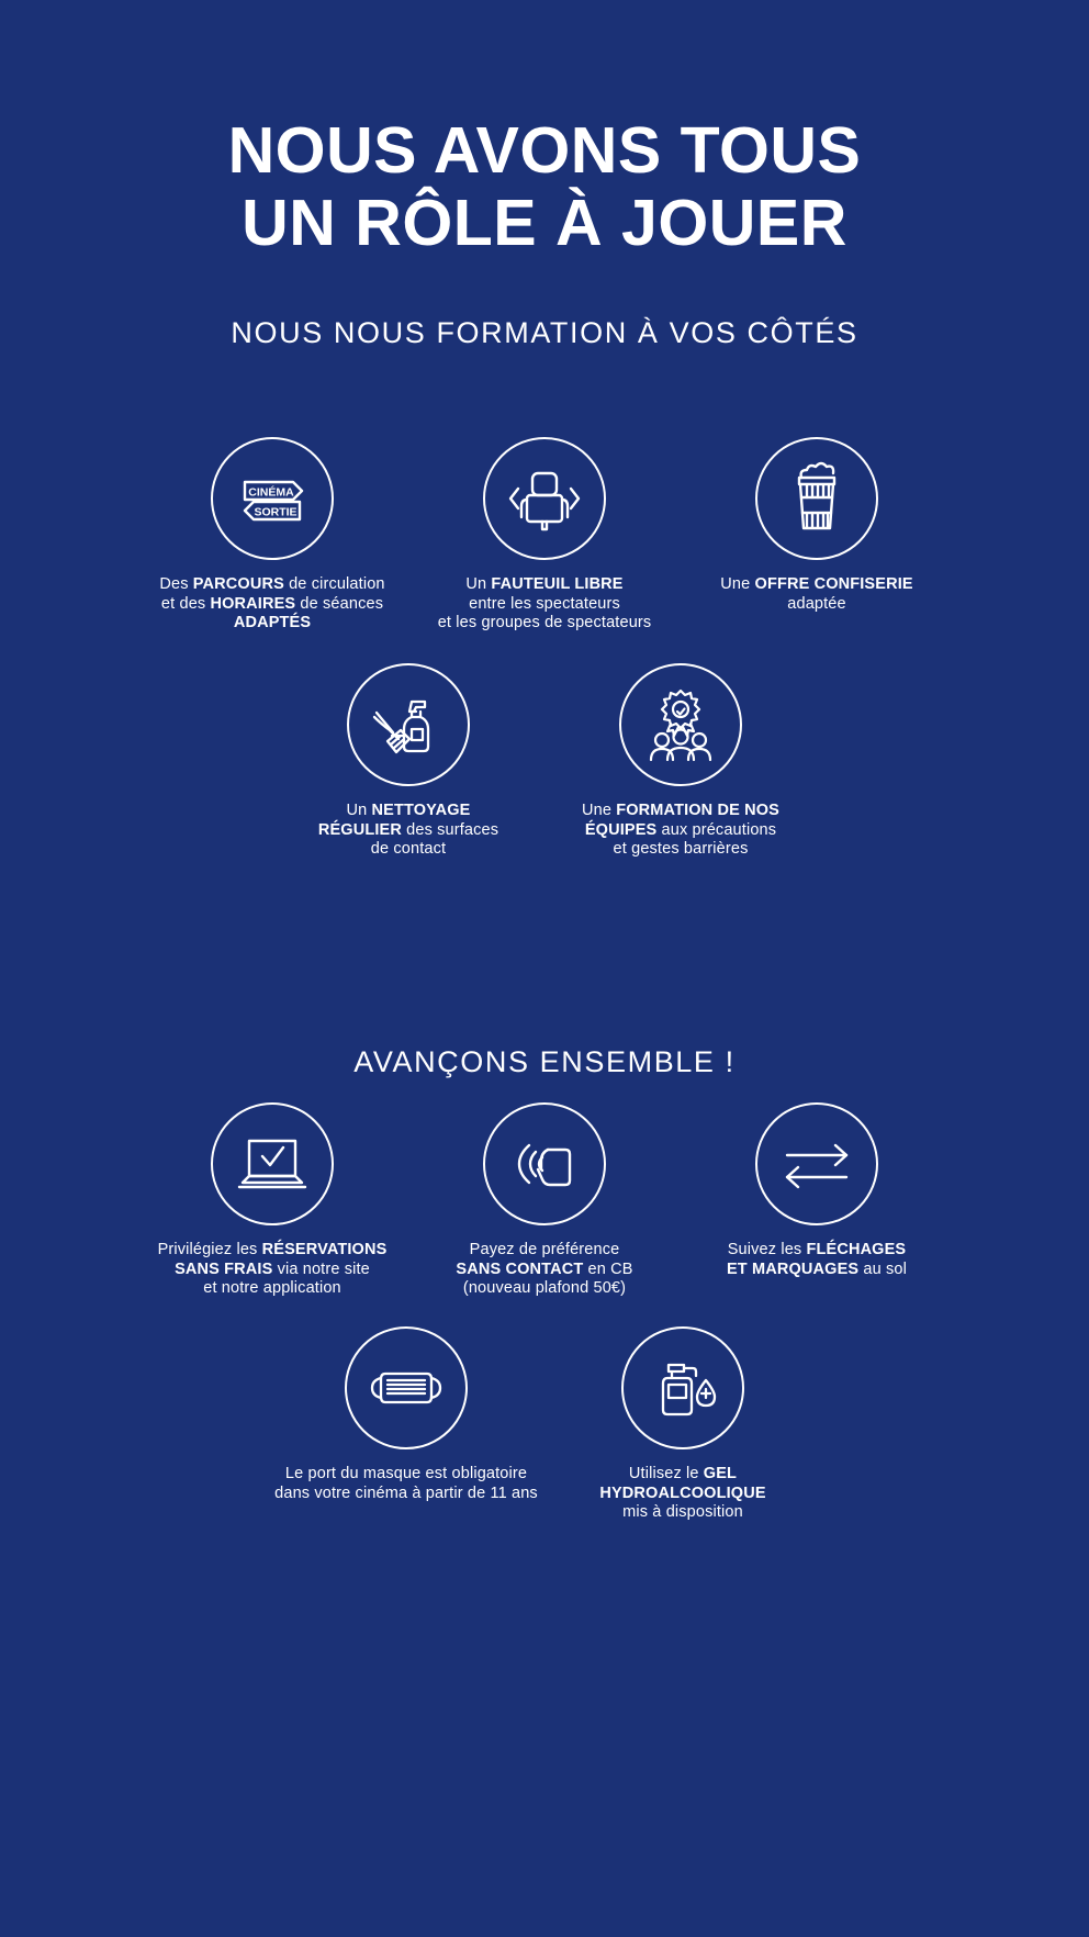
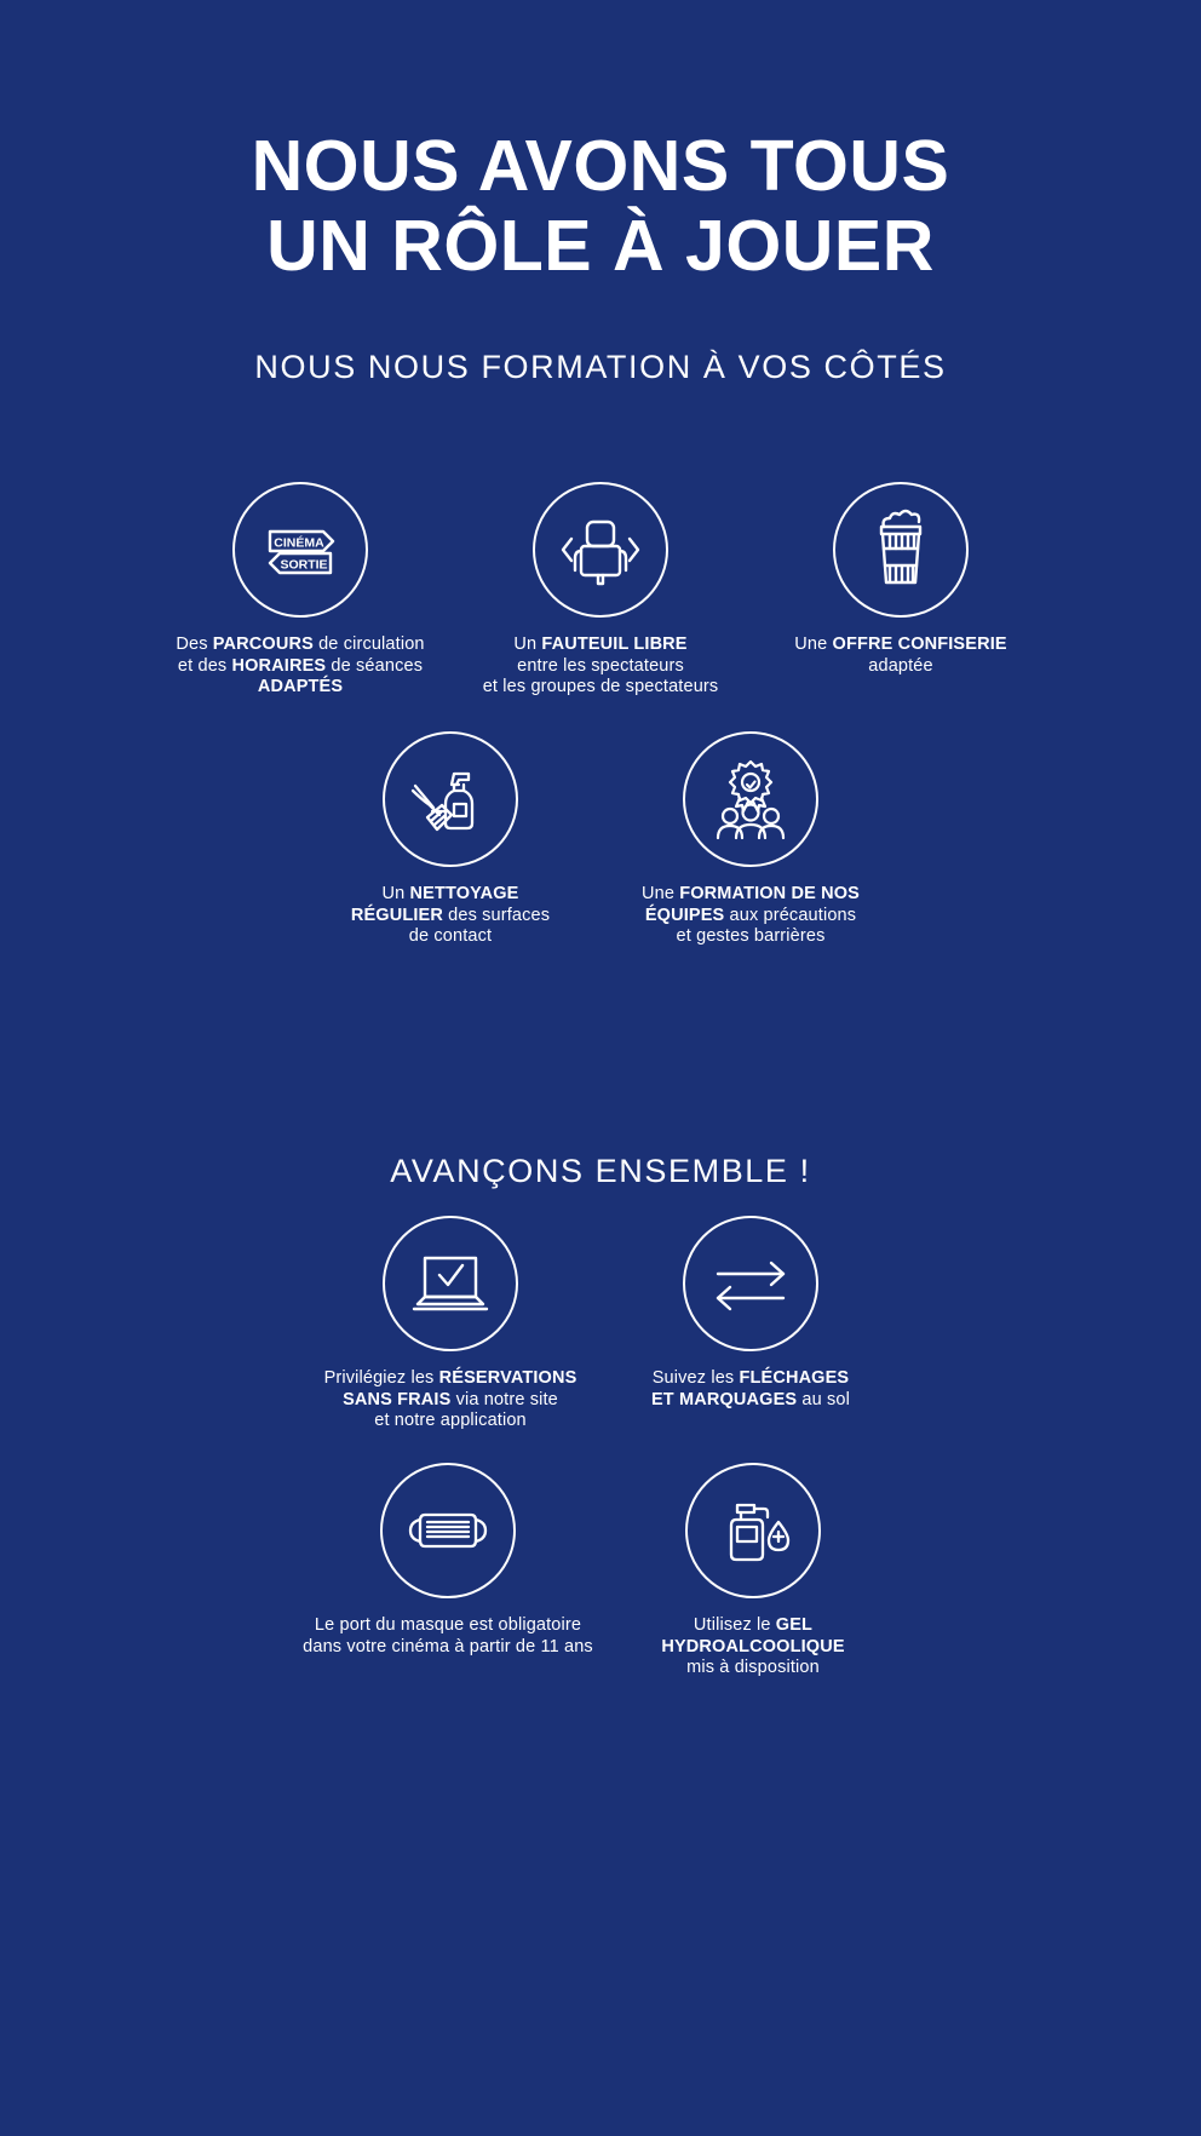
  NOUS AVONS TOUS
  UN RÔLE À JOUER
  NOUS NOUS FORMATION À VOS CÔTÉS
  CINÉMA
  SORTIE
  Des PARCOURS de circulation
  et des HORAIRES de séances
  ADAPTÉS
  Un FAUTEUIL LIBRE
  entre les spectateurs
  et les groupes de spectateurs
  Une OFFRE CONFISERIE
  adaptée
  Un NETTOYAGE
  RÉGULIER des surfaces
  de contact
  Une FORMATION DE NOS
  ÉQUIPES aux précautions
  et gestes barrières
  AVANÇONS ENSEMBLE !
  Privilégiez les RÉSERVATIONS
  SANS FRAIS via notre site
  et notre application
- Payez de préférence
- SANS CONTACT en CB
- (nouveau plafond 50€)
  Suivez les FLÉCHAGES
  ET MARQUAGES au sol
  Le port du masque est obligatoire
  dans votre cinéma à partir de 11 ans
  Utilisez le GEL
  HYDROALCOOLIQUE
  mis à disposition
